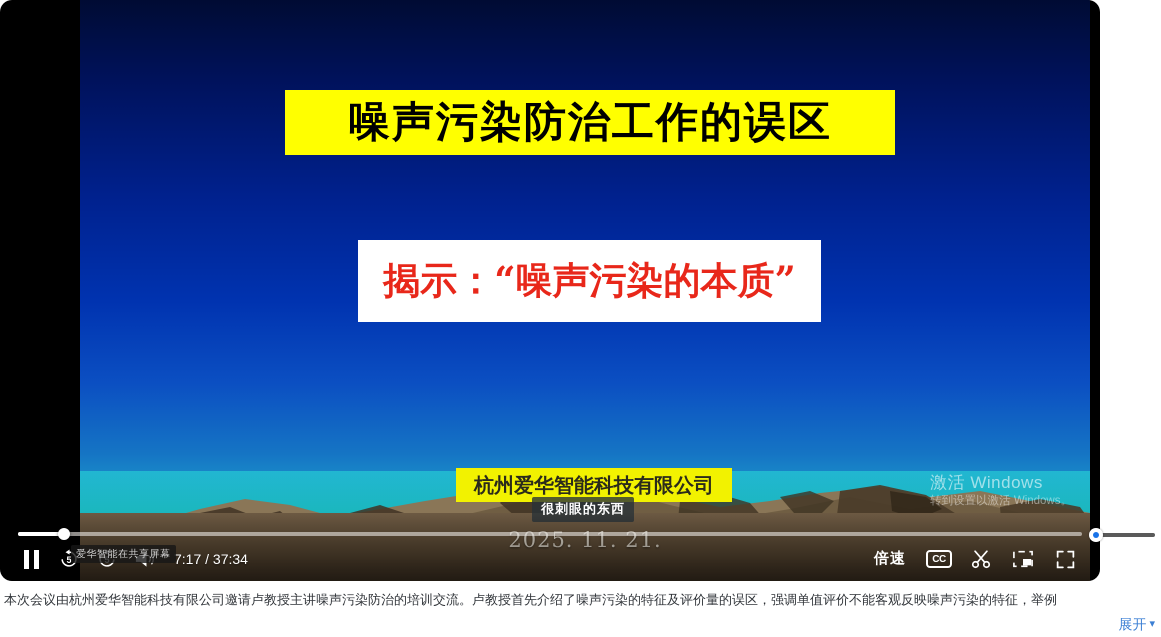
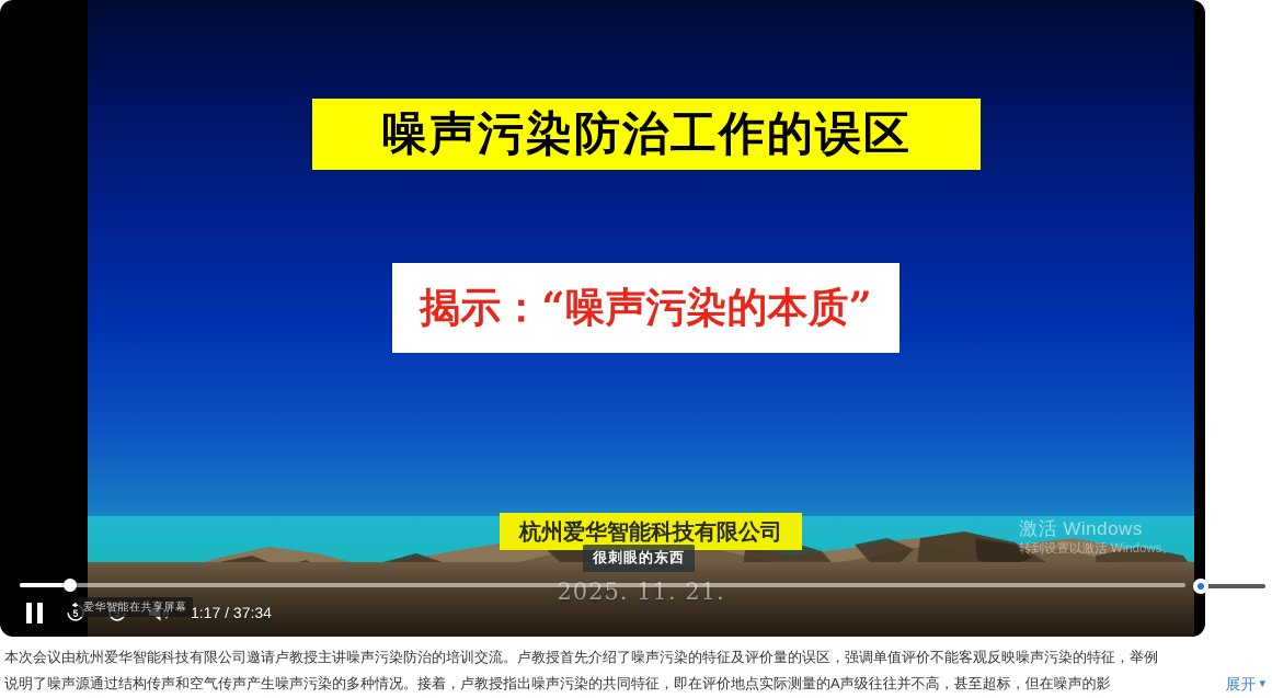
  噪声污染防治工作的误区
  揭示：“噪声污染的本质”
  杭州爱华智能科技有限公司
  激活 Windows
  5
  5
- 7:17 / 37:34
+ 1:17 / 37:34
- 倍速
- CC
  爱华智能在共享屏幕
  本次会议由杭州爱华智能科技有限公司邀请卢教授主讲噪声污染防治的培训交流。卢教授首先介绍了噪声污染的特征及评价量的误区，强调单值评价不能客观反映噪声污染的特征，举例
+ 说明了噪声源通过结构传声和空气传声产生噪声污染的多种情况。接着，卢教授指出噪声污染的共同特征，即在评价地点实际测量的A声级往往并不高，甚至超标，但在噪声的影
  展开
  ▾
